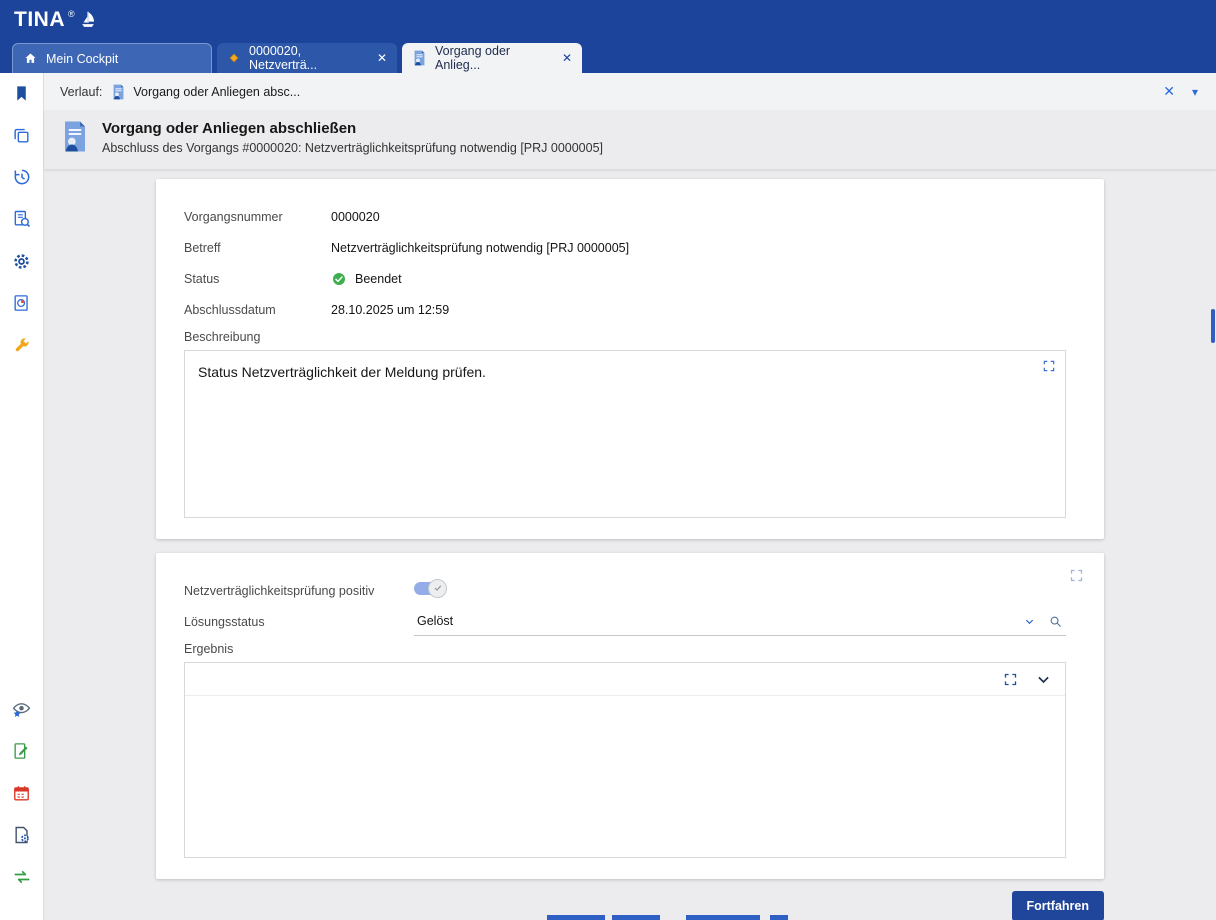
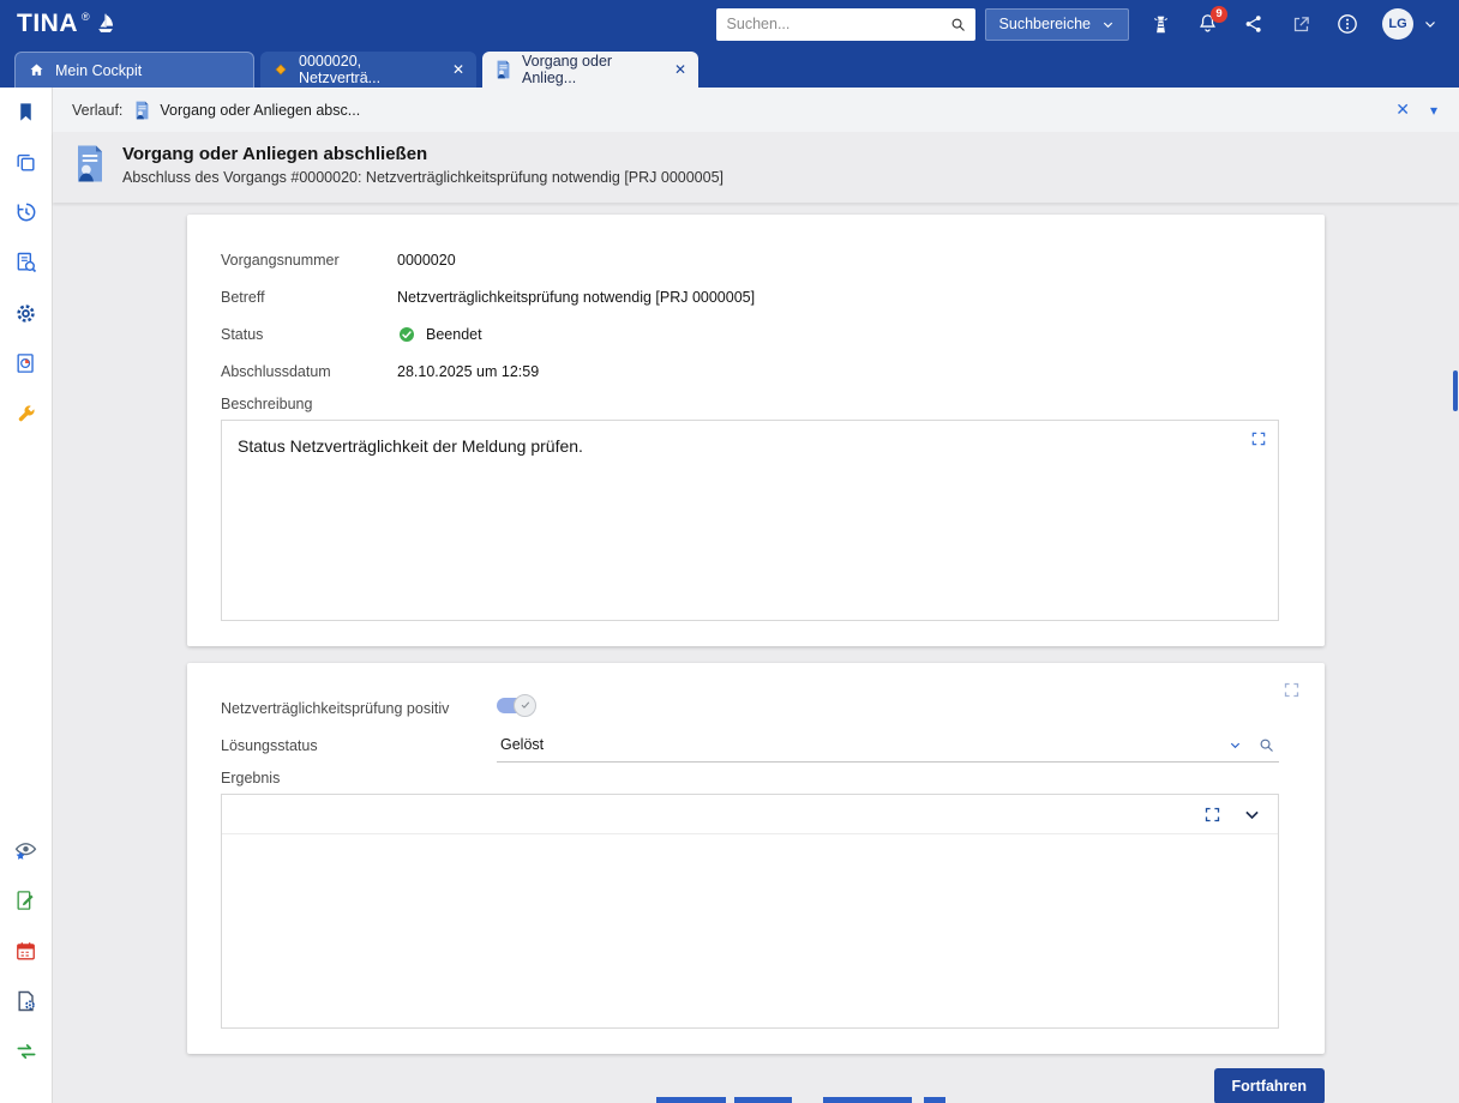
  TINA
  ®
+ Suchen...
+ Suchbereiche
+ 9
+ LG
  Mein Cockpit
  0000020, Netzverträ...
  ✕
  Vorgang oder Anlieg...
  ✕
  Verlauf:
  Vorgang oder Anliegen absc...
  ✕
  ▾
  Vorgang oder Anliegen abschließen
  Abschluss des Vorgangs #0000020: Netzverträglichkeitsprüfung notwendig [PRJ 0000005]
  Vorgangsnummer
  0000020
  Betreff
  Netzverträglichkeitsprüfung notwendig [PRJ 0000005]
  Status
  Beendet
  Abschlussdatum
  28.10.2025 um 12:59
  Beschreibung
  Status Netzverträglichkeit der Meldung prüfen.
  Netzverträglichkeitsprüfung positiv
  Lösungsstatus
  Gelöst
  Ergebnis
  Fortfahren
